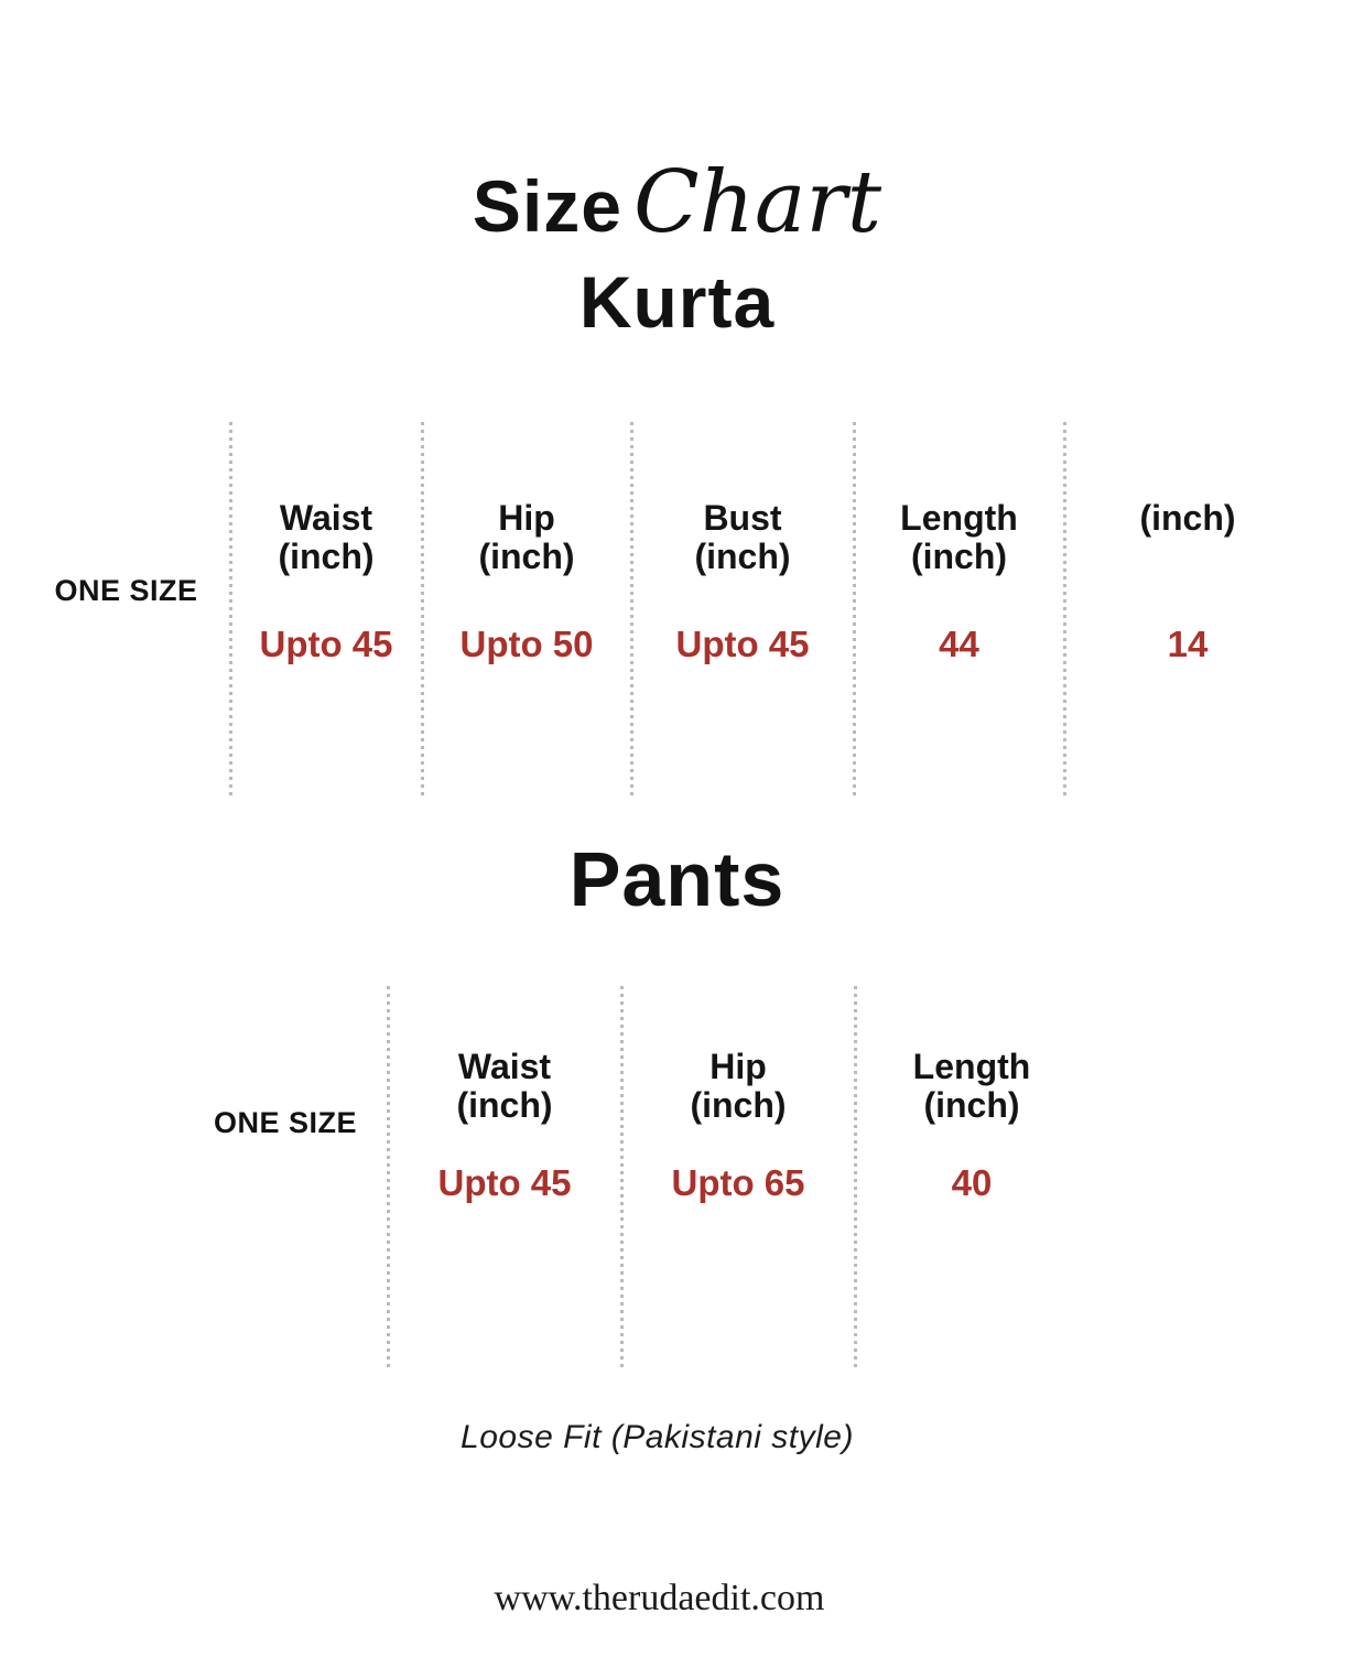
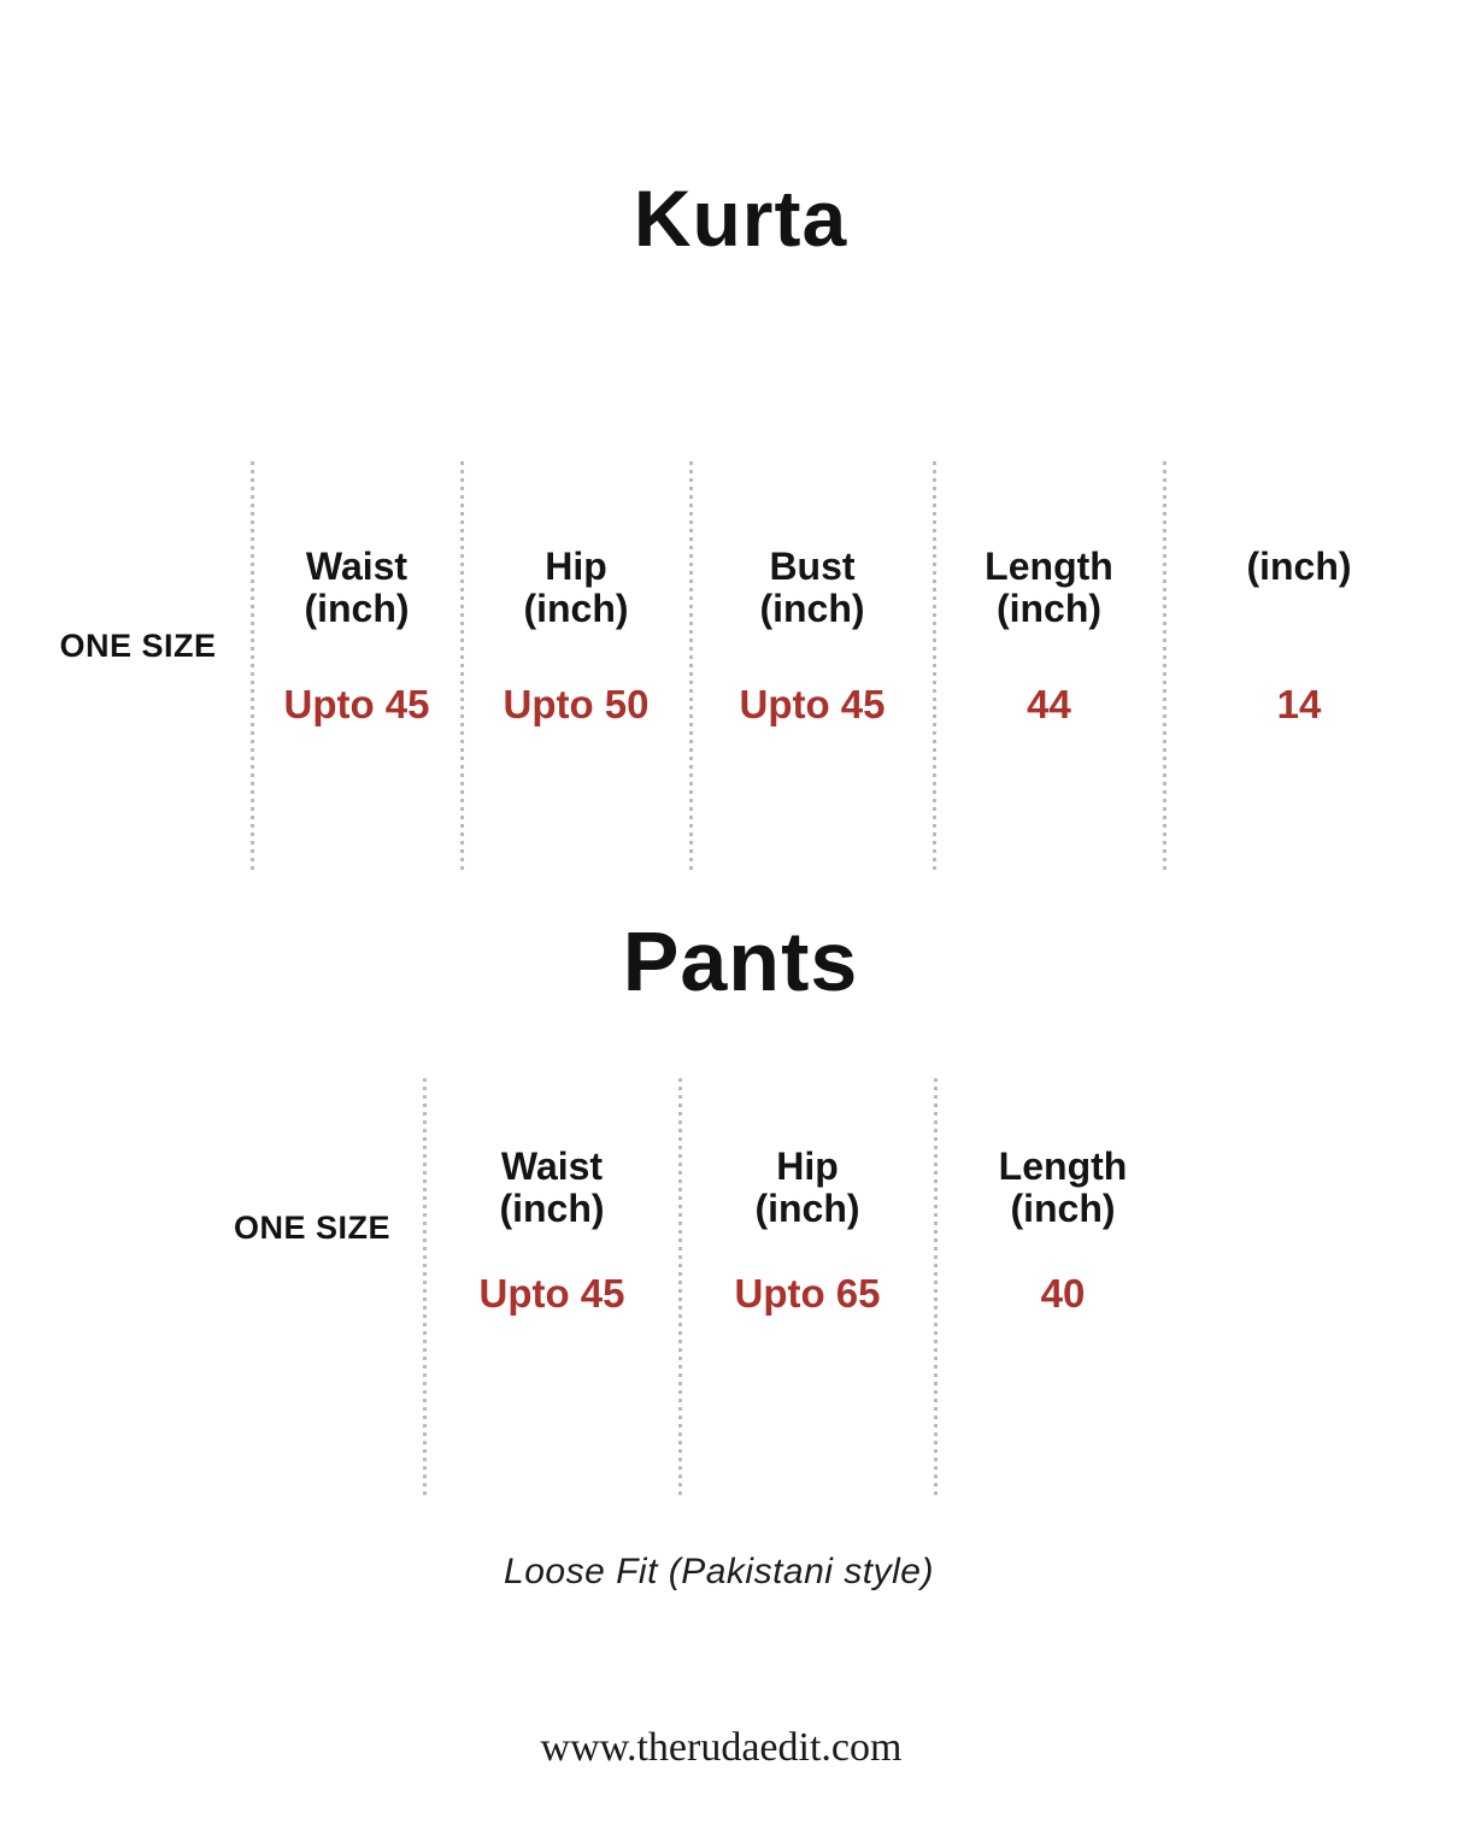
- Size Chart
  Kurta
  ONE SIZE
  Waist
  (inch)
  Upto 45
  Hip
  (inch)
  Upto 50
  Bust
  (inch)
  Upto 45
  Length
  (inch)
  44
  (inch)
  14
  Pants
  ONE SIZE
  Waist
  (inch)
  Upto 45
  Hip
  (inch)
  Upto 65
  Length
  (inch)
  40
  Loose Fit (Pakistani style)
  www.therudaedit.com
